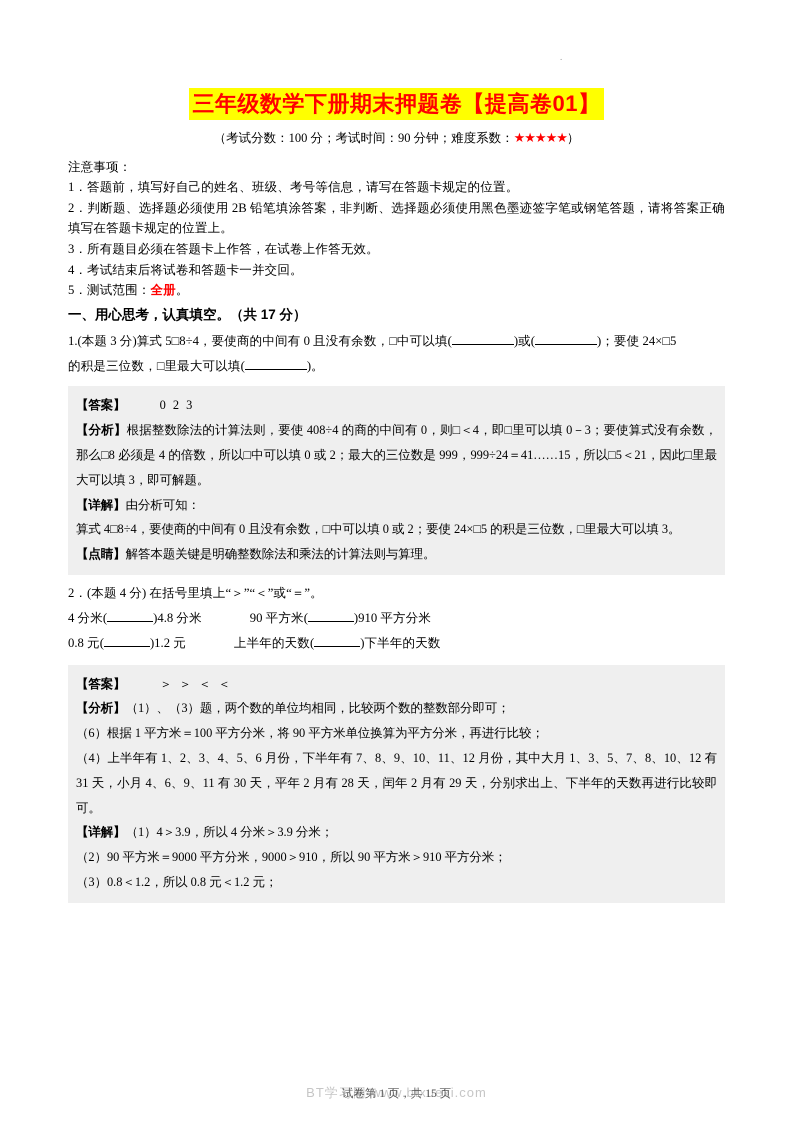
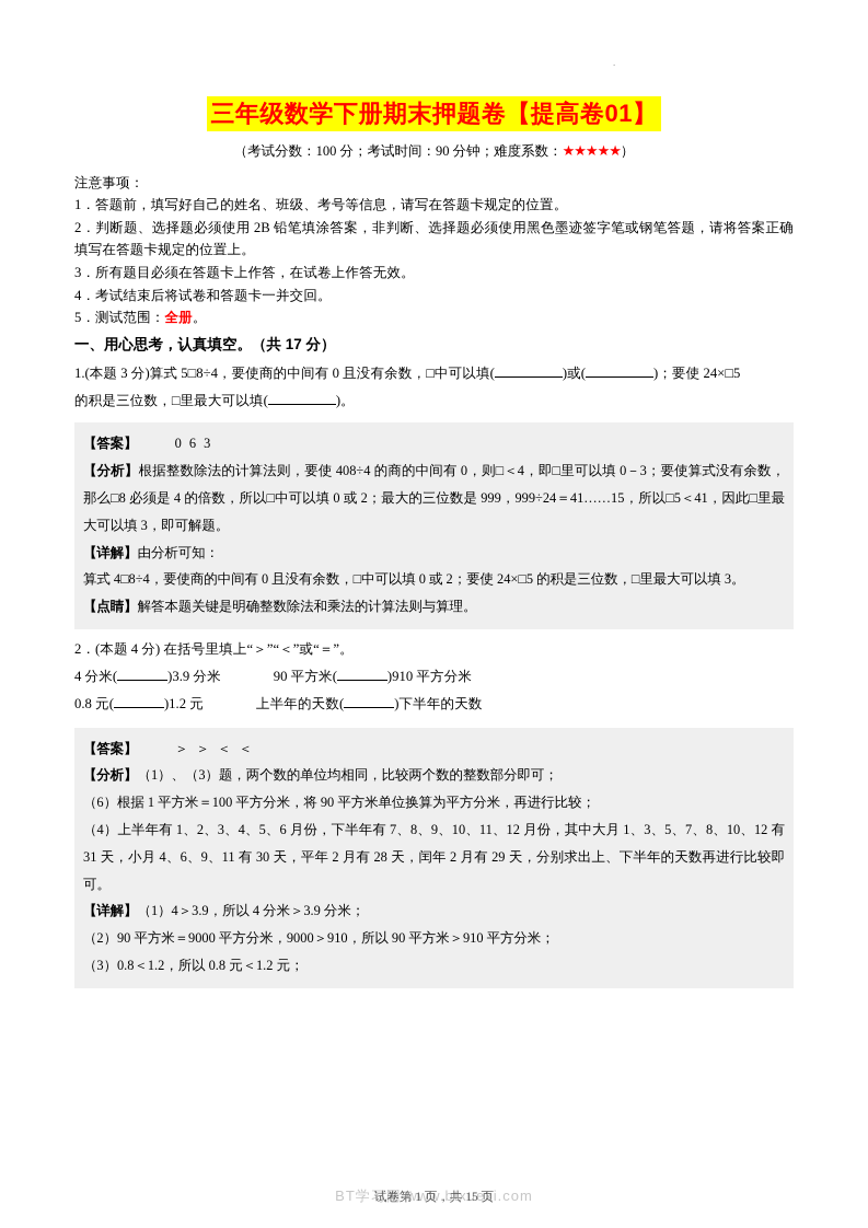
  .
  三年级数学下册期末押题卷【提高卷01】
  （考试分数：100 分；考试时间：90 分钟；难度系数：★★★★★）
  注意事项：
  1．答题前，填写好自己的姓名、班级、考号等信息，请写在答题卡规定的位置。
  2．判断题、选择题必须使用 2B 铅笔填涂答案，非判断、选择题必须使用黑色墨迹签字笔或钢笔答题，请将答案正确填写在答题卡规定的位置上。
  3．所有题目必须在答题卡上作答，在试卷上作答无效。
  4．考试结束后将试卷和答题卡一并交回。
  5．测试范围：全册。
  一、用心思考，认真填空。（共 17 分）
  1.(本题 3 分)算式 5□8÷4，要使商的中间有 0 且没有余数，□中可以填( )或( )；要使 24×□5
  的积是三位数，□里最大可以填( )。
- 【答案】 0 2 3
+ 【答案】 0 6 3
- 【分析】根据整数除法的计算法则，要使 408÷4 的商的中间有 0，则□＜4，即□里可以填 0－3；要使算式没有余数，那么□8 必须是 4 的倍数，所以□中可以填 0 或 2；最大的三位数是 999，999÷24＝41……15，所以□5＜21，因此□里最大可以填 3，即可解题。
+ 【分析】根据整数除法的计算法则，要使 408÷4 的商的中间有 0，则□＜4，即□里可以填 0－3；要使算式没有余数，那么□8 必须是 4 的倍数，所以□中可以填 0 或 2；最大的三位数是 999，999÷24＝41……15，所以□5＜41，因此□里最大可以填 3，即可解题。
  【详解】由分析可知：
  算式 4□8÷4，要使商的中间有 0 且没有余数，□中可以填 0 或 2；要使 24×□5 的积是三位数，□里最大可以填 3。
  【点睛】解答本题关键是明确整数除法和乘法的计算法则与算理。
  2．(本题 4 分) 在括号里填上“＞”“＜”或“＝”。
- 4 分米( )4.8 分米 90 平方米( )910 平方分米
+ 4 分米( )3.9 分米 90 平方米( )910 平方分米
  0.8 元( )1.2 元 上半年的天数( )下半年的天数
  【答案】 ＞ ＞ ＜ ＜
  【分析】（1）、（3）题，两个数的单位均相同，比较两个数的整数部分即可；
  （6）根据 1 平方米＝100 平方分米，将 90 平方米单位换算为平方分米，再进行比较；
  （4）上半年有 1、2、3、4、5、6 月份，下半年有 7、8、9、10、11、12 月份，其中大月 1、3、5、7、8、10、12 有 31 天，小月 4、6、9、11 有 30 天，平年 2 月有 28 天，闰年 2 月有 29 天，分别求出上、下半年的天数再进行比较即可。
  【详解】（1）4＞3.9，所以 4 分米＞3.9 分米；
  （2）90 平方米＝9000 平方分米，9000＞910，所以 90 平方米＞910 平方分米；
  （3）0.8＜1.2，所以 0.8 元＜1.2 元；
  BT学习网 www.btxuexi.com
  试卷第 1 页，共 15 页
